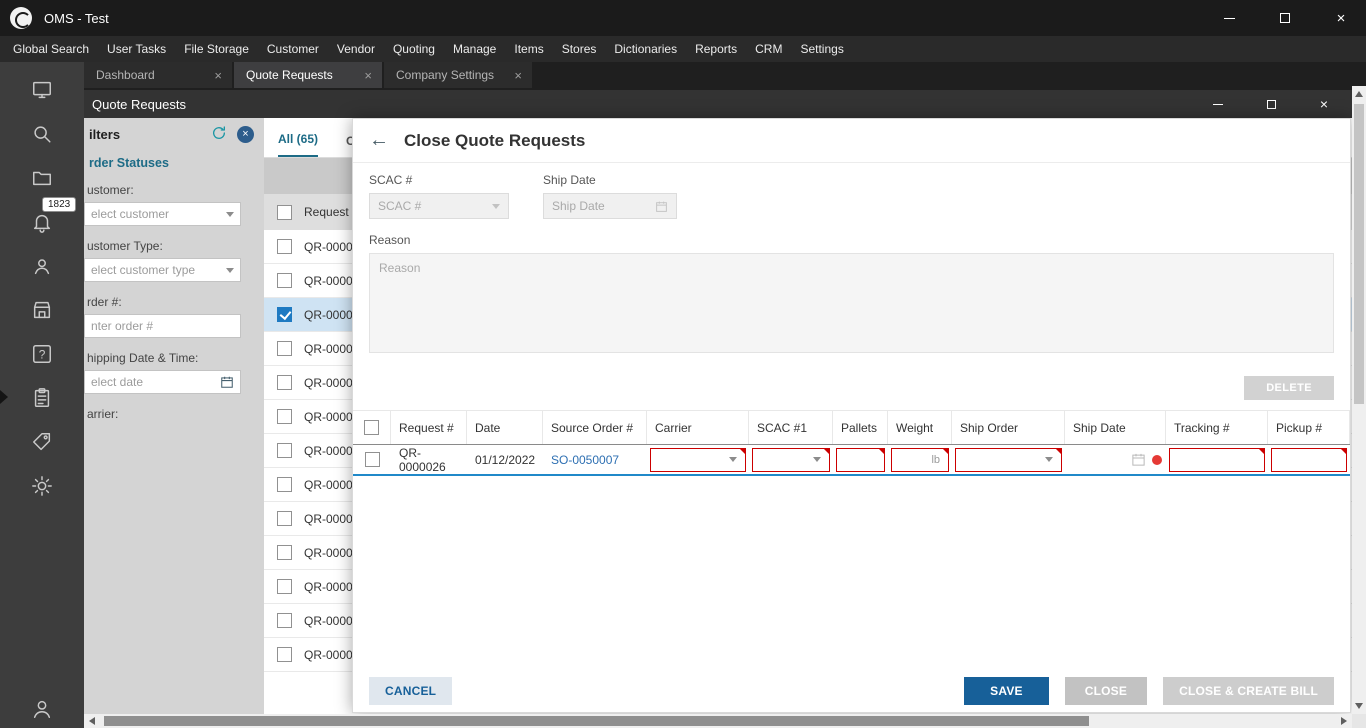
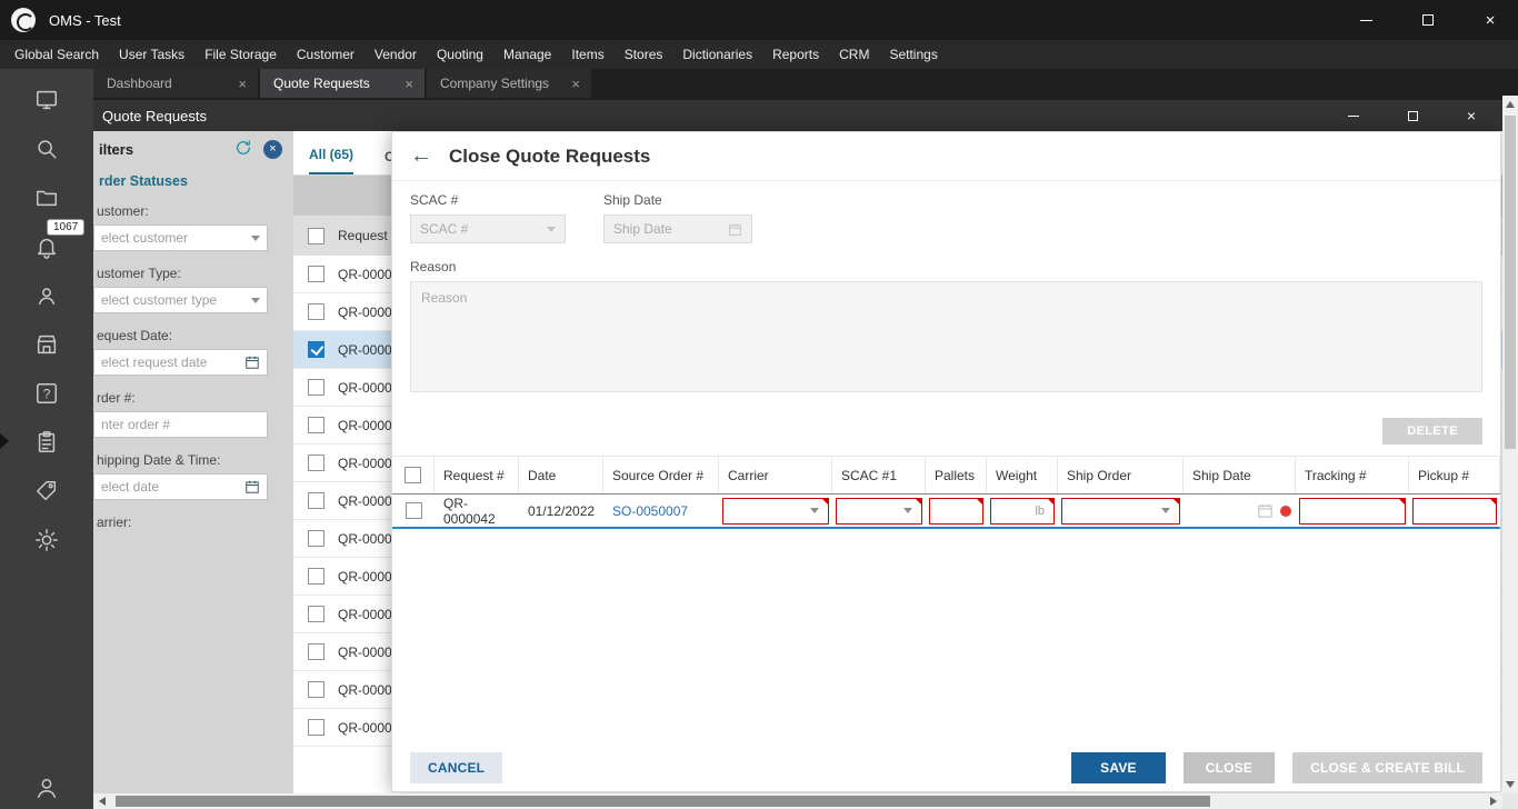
  OMS - Test
  ×
  Global Search
  User Tasks
  File Storage
  Customer
  Vendor
  Quoting
  Manage
  Items
  Stores
  Dictionaries
  Reports
  CRM
  Settings
  ?
- 1823
+ 1067
  Dashboard
  ×
  Quote Requests
  ×
  Company Settings
  ×
  Quote Requests
  ×
  ilters
  ×
  rder Statuses
  ustomer:
  elect customer
  ustomer Type:
  elect customer type
+ equest Date:
+ elect request date
  rder #:
  nter order #
  hipping Date & Time:
  elect date
  arrier:
  All (65)
  O
  Request
  QR-0000
  QR-0000
  QR-0000
  QR-0000
  QR-0000
  QR-0000
  QR-0000
  QR-0000
  QR-0000
  QR-0000
  QR-0000
  QR-0000
  QR-0000
  ←
  Close Quote Requests
  SCAC #
  SCAC #
  Ship Date
  Ship Date
  Reason
  Reason
  DELETE
  Request #
  Date
  Source Order #
  Carrier
  SCAC #1
  Pallets
  Weight
  Ship Order
  Ship Date
  Tracking #
  Pickup #
- QR-0000026
+ QR-0000042
  01/12/2022
  SO-0050007
  lb
  CANCEL
  SAVE
  CLOSE
  CLOSE & CREATE BILL
